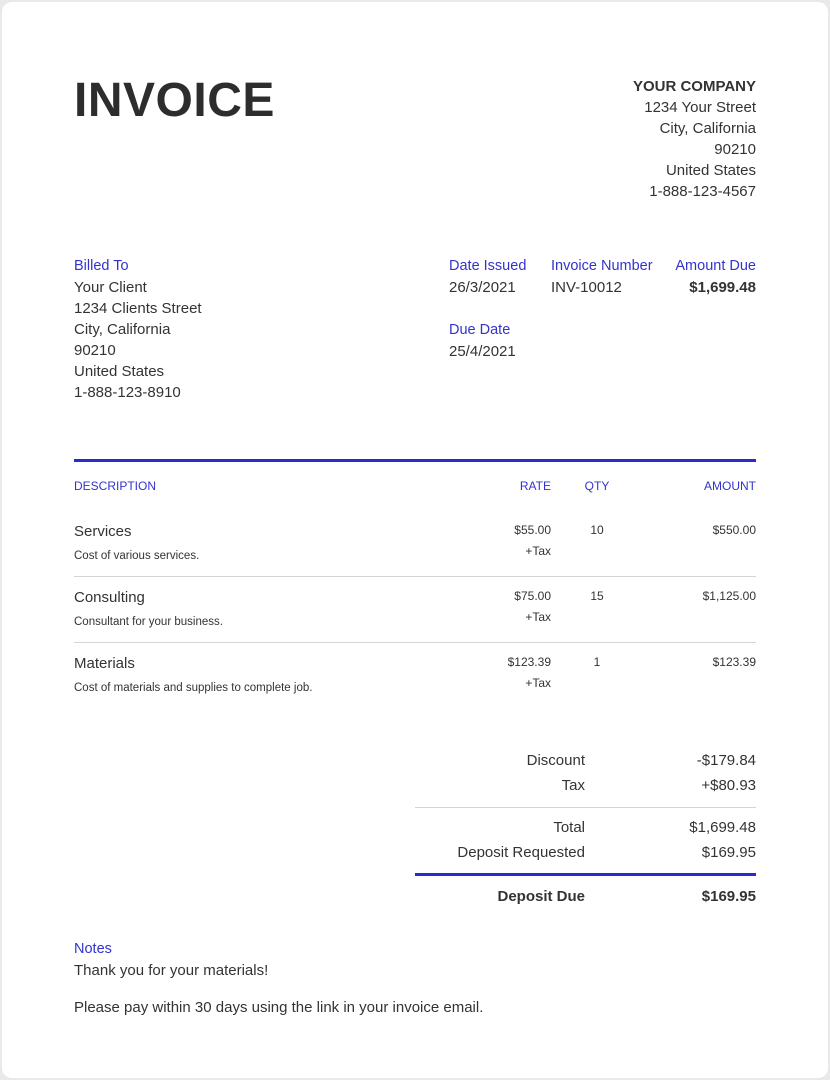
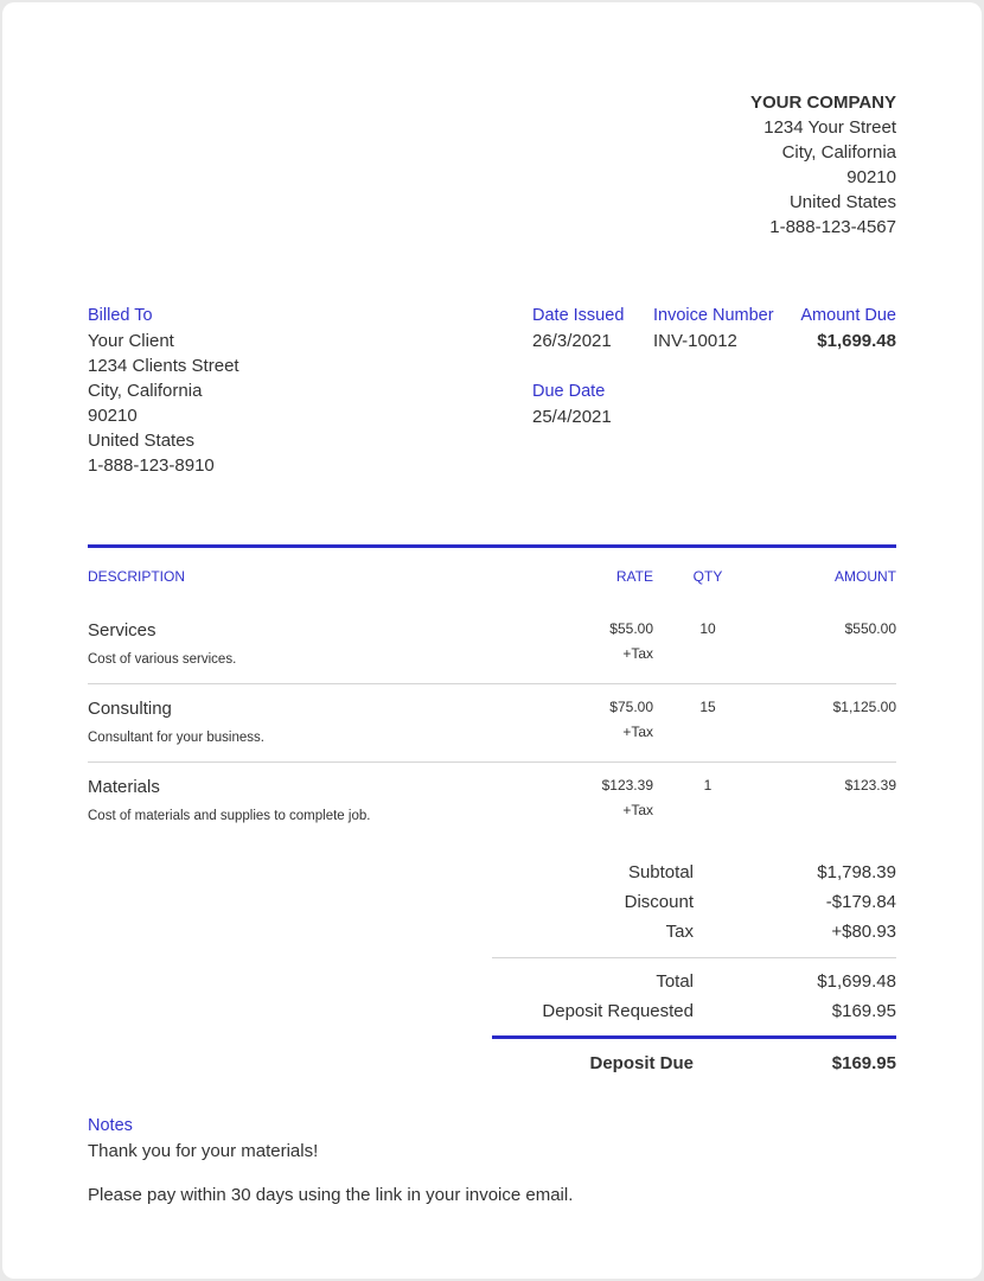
- INVOICE
  YOUR COMPANY
  1234 Your Street
  City, California
  90210
  United States
  1-888-123-4567
  Billed To
  Your Client
  1234 Clients Street
  City, California
  90210
  United States
  1-888-123-8910
  Date Issued
  26/3/2021
  Invoice Number
  INV-10012
  Amount Due
  $1,699.48
  Due Date
  25/4/2021
  DESCRIPTION
  RATE
  QTY
  AMOUNT
  Services
  Cost of various services.
  $55.00
  +Tax
  10
  $550.00
  Consulting
  Consultant for your business.
  $75.00
  +Tax
  15
  $1,125.00
  Materials
  Cost of materials and supplies to complete job.
  $123.39
  +Tax
  1
  $123.39
+ Subtotal
+ $1,798.39
  Discount
  -$179.84
  Tax
  +$80.93
  Total
  $1,699.48
  Deposit Requested
  $169.95
  Deposit Due
  $169.95
  Notes
  Thank you for your materials!
  Please pay within 30 days using the link in your invoice email.
